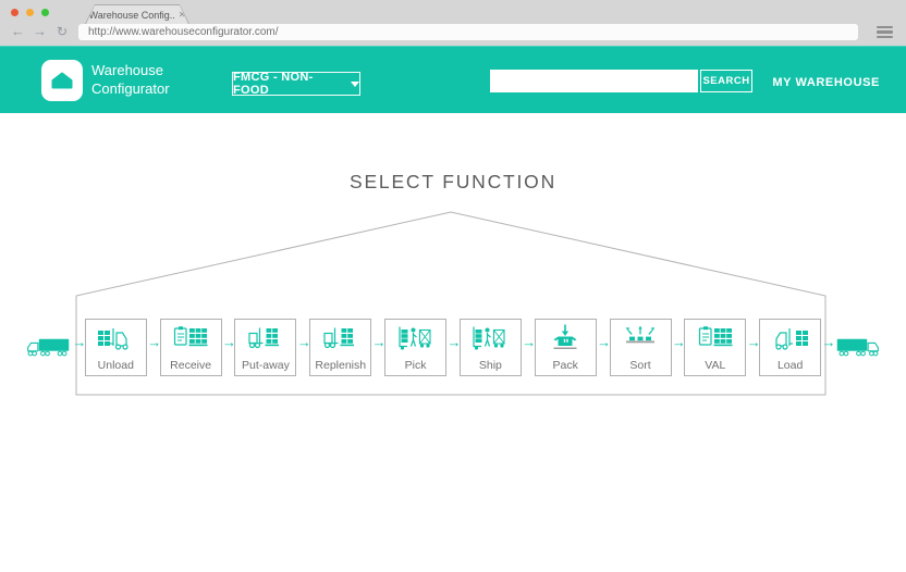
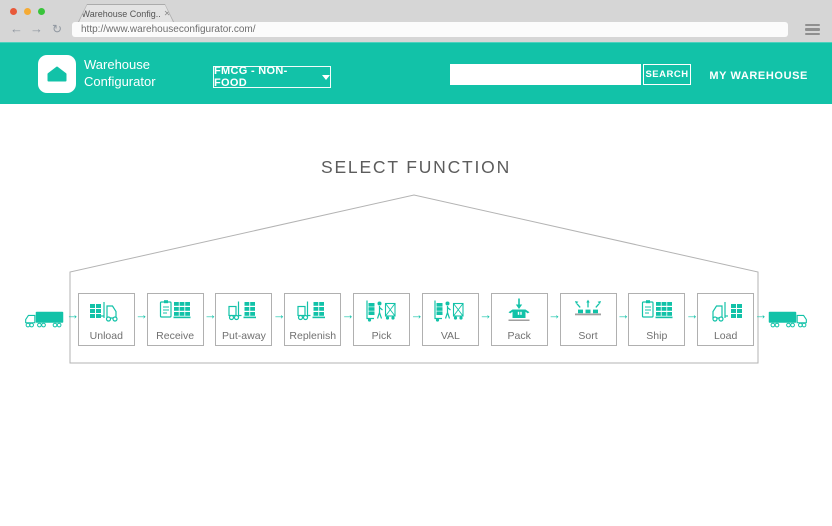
  Warehouse Config..
  ✕
  ←
  →
  ↻
  http://www.warehouseconfigurator.com/
  Warehouse
  Configurator
  FMCG - NON-FOOD
  SEARCH
  MY WAREHOUSE
  SELECT FUNCTION
  →
  Unload
  →
  Receive
  →
  Put-away
  →
  Replenish
  →
  Pick
  →
- Ship
+ VAL
  →
  Pack
  →
  Sort
  →
- VAL
+ Ship
  →
  Load
  →
